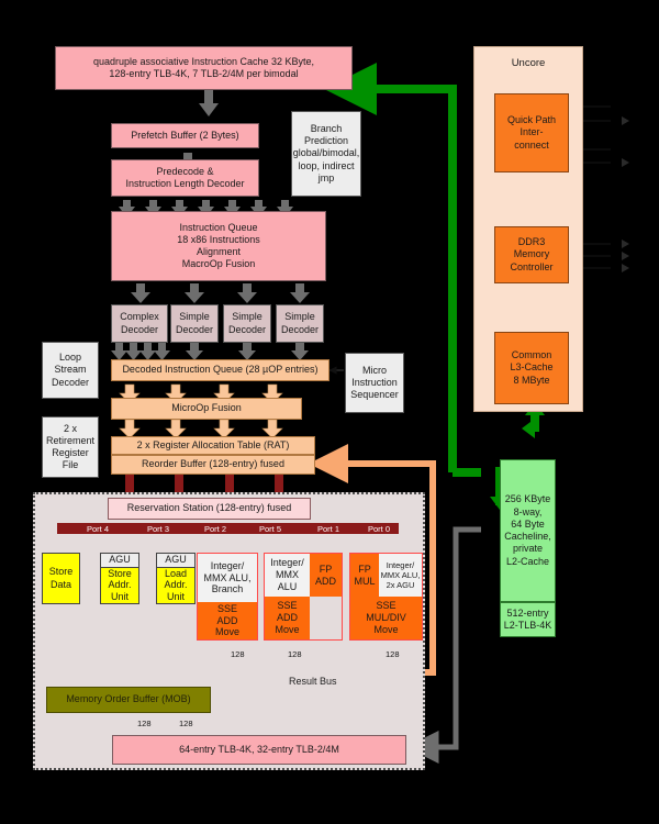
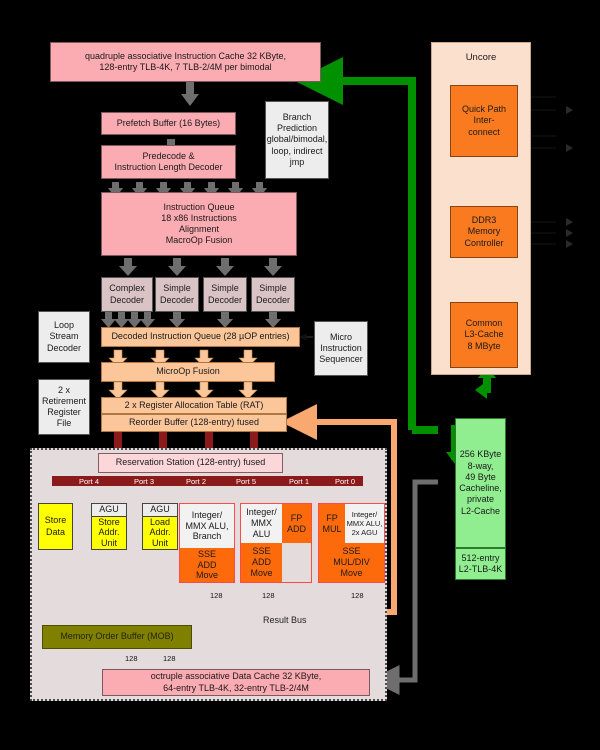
  quadruple associative Instruction Cache 32 KByte,
  128-entry TLB-4K, 7 TLB-2/4M per bimodal
- Prefetch Buffer (2 Bytes)
+ Prefetch Buffer (16 Bytes)
  Predecode &
  Instruction Length Decoder
  Branch
  Prediction
  global/bimodal,
  loop, indirect
  jmp
  Instruction Queue
  18 x86 Instructions
  Alignment
  MacroOp Fusion
  Complex
  Decoder
  Simple
  Decoder
  Simple
  Decoder
  Simple
  Decoder
  Loop
  Stream
  Decoder
  Decoded Instruction Queue (28 µOP entries)
  Micro
  Instruction
  Sequencer
  MicroOp Fusion
  2 x
  Retirement
  Register
  File
  2 x Register Allocation Table (RAT)
  Reorder Buffer (128-entry) fused
  Reservation Station (128-entry) fused
  Port 4
  Port 3
  Port 2
  Port 5
  Port 1
  Port 0
  Store
  Data
  AGU
  Store
  Addr.
  Unit
  AGU
  Load
  Addr.
  Unit
  Integer/
  MMX ALU,
  Branch
  SSE
  ADD
  Move
  Integer/
  MMX
  ALU
  FP
  ADD
  SSE
  ADD
  Move
  FP
  MUL
  Integer/
  MMX ALU,
  2x AGU
  SSE
  MUL/DIV
  Move
  128
  128
  128
  Result Bus
  Memory Order Buffer (MOB)
  128
  128
+ octruple associative Data Cache 32 KByte,
  64-entry TLB-4K, 32-entry TLB-2/4M
  Uncore
  Quick Path
  Inter-
  connect
  DDR3
  Memory
  Controller
  Common
  L3-Cache
  8 MByte
  256 KByte
  8-way,
- 64 Byte
+ 49 Byte
  Cacheline,
  private
  L2-Cache
  512-entry
  L2-TLB-4K
